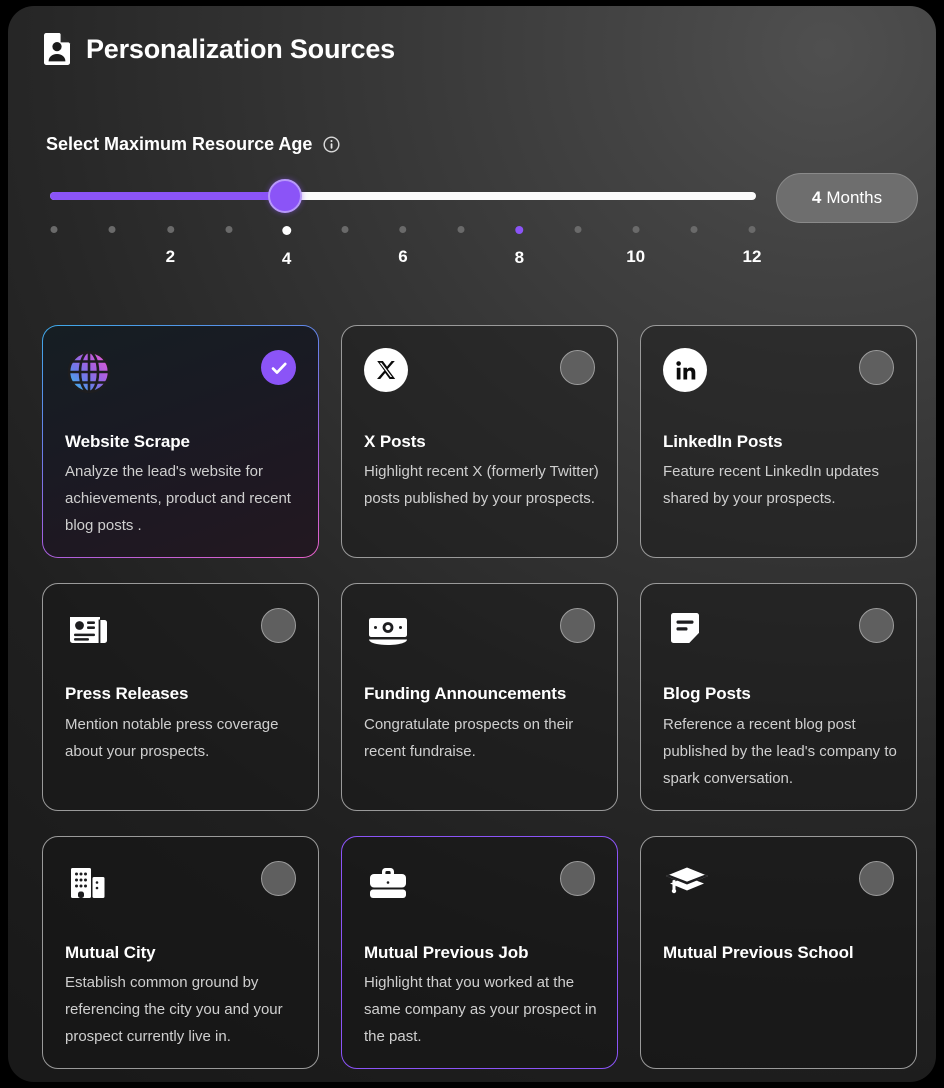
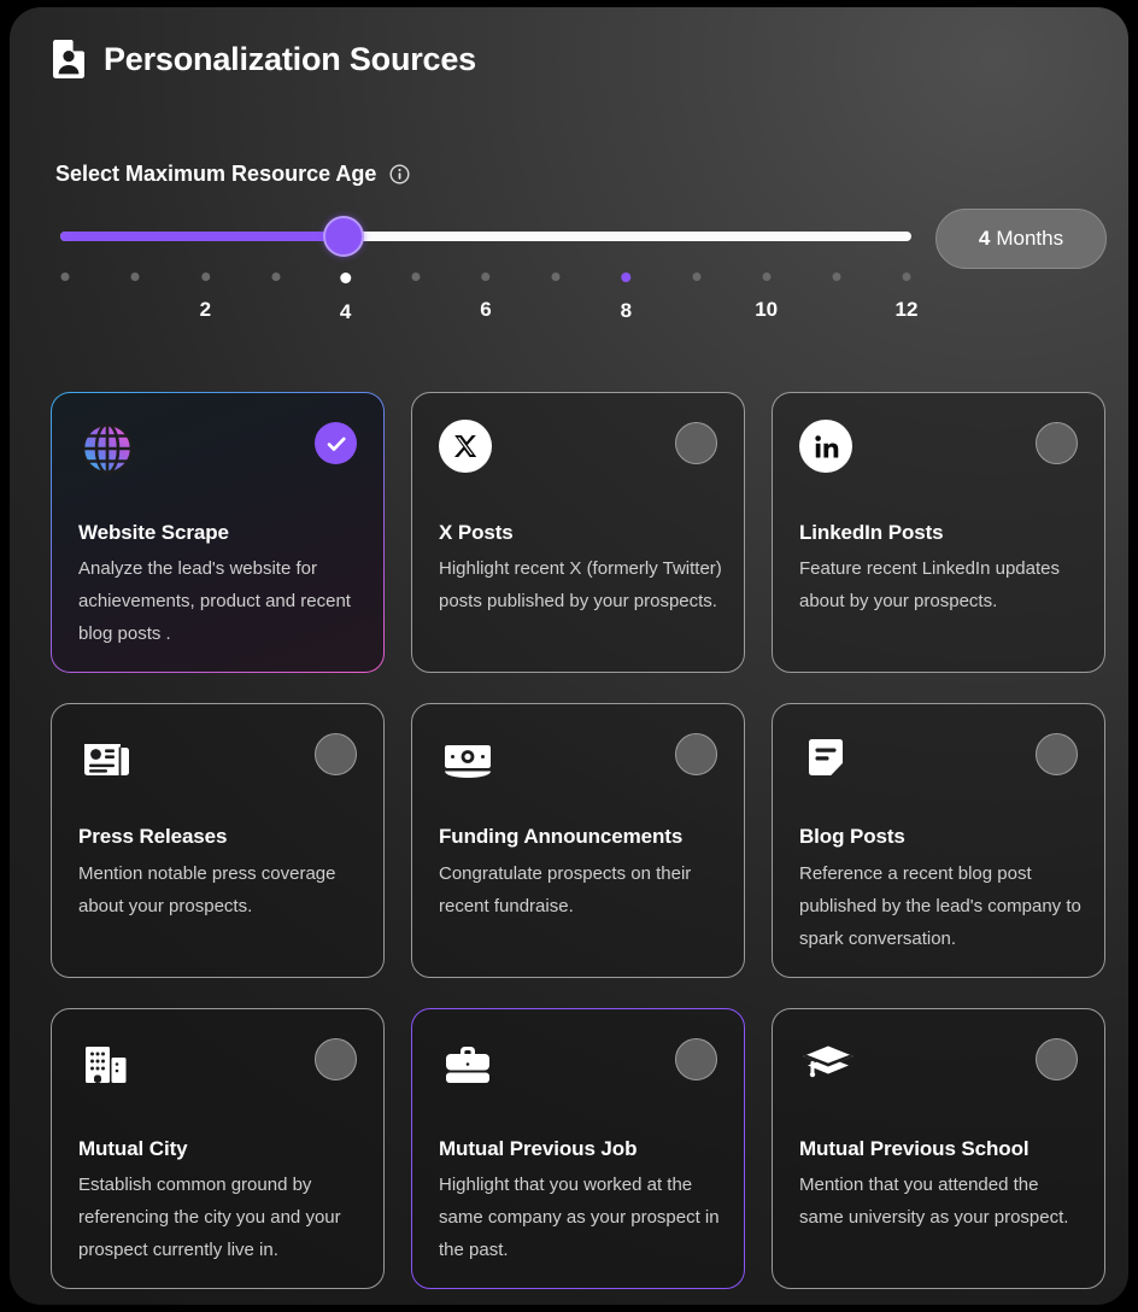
  Personalization Sources
  Select Maximum Resource Age
  4
  Months
  2
  4
  6
  8
  10
  12
  Website Scrape
  Analyze the lead's website for achievements, product and recent blog posts .
  X Posts
  Highlight recent X (formerly Twitter) posts published by your prospects.
  LinkedIn Posts
- Feature recent LinkedIn updates shared by your prospects.
+ Feature recent LinkedIn updates about by your prospects.
  Press Releases
  Mention notable press coverage about your prospects.
  Funding Announcements
  Congratulate prospects on their recent fundraise.
  Blog Posts
  Reference a recent blog post published by the lead's company to spark conversation.
  Mutual City
  Establish common ground by referencing the city you and your prospect currently live in.
  Mutual Previous Job
  Highlight that you worked at the same company as your prospect in the past.
  Mutual Previous School
+ Mention that you attended the same university as your prospect.
